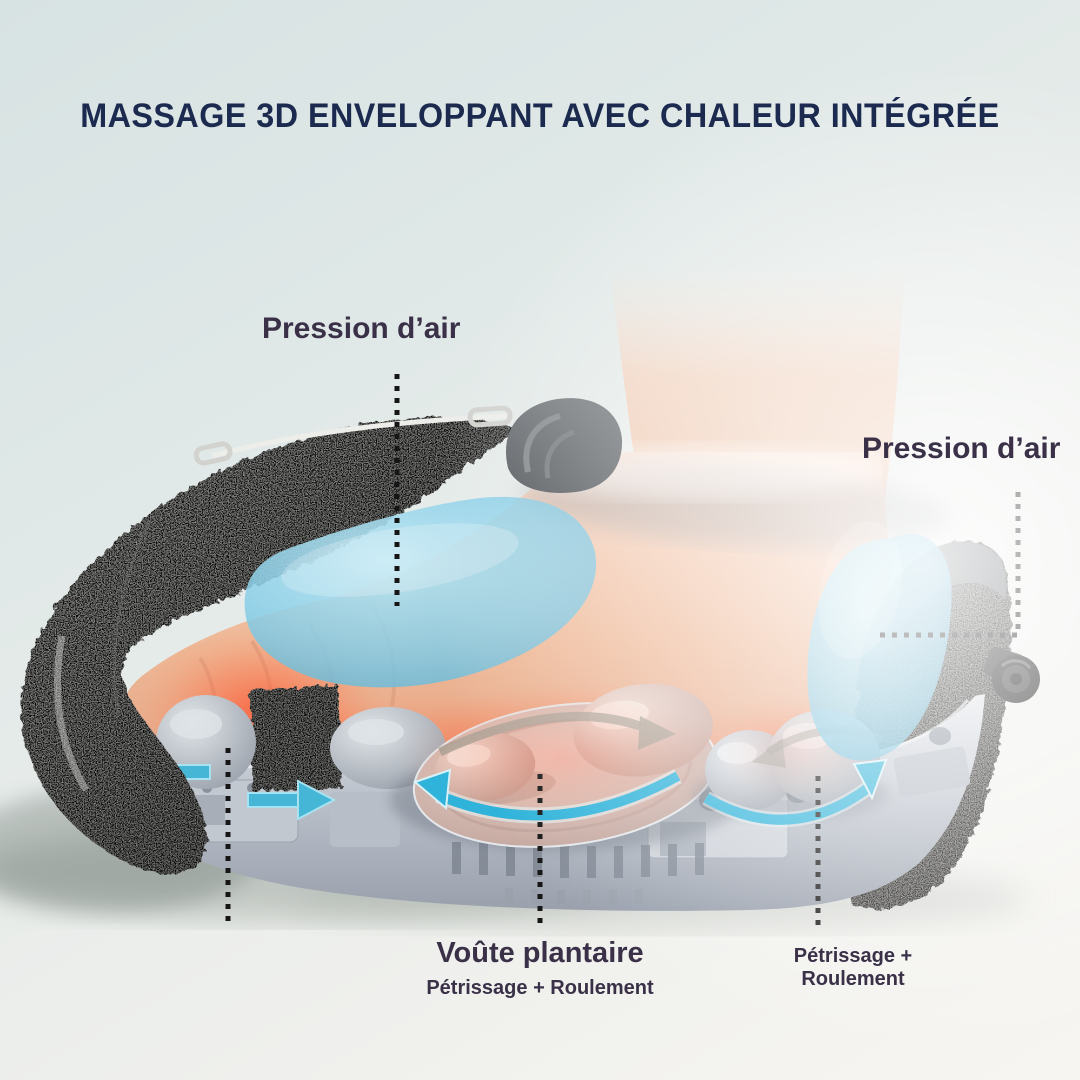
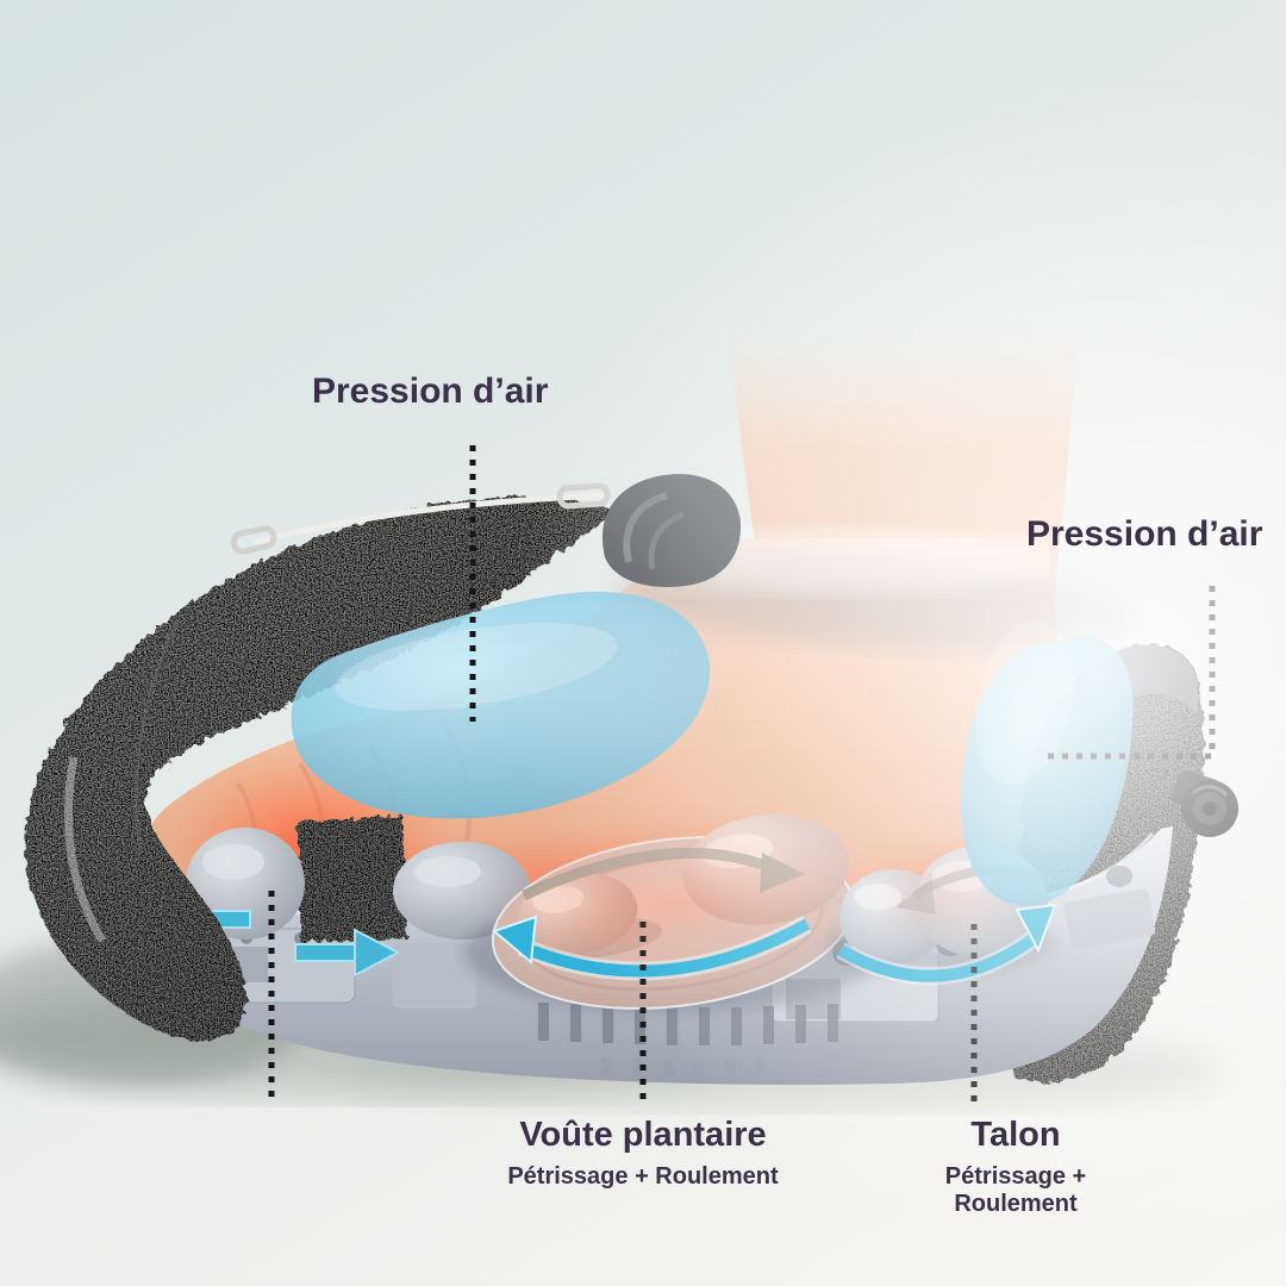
- MASSAGE 3D ENVELOPPANT AVEC CHALEUR INTÉGRÉE
  Pression d’air
  Pression d’air
  Voûte plantaire
  Pétrissage + Roulement
+ Talon
  Pétrissage + Roulement
